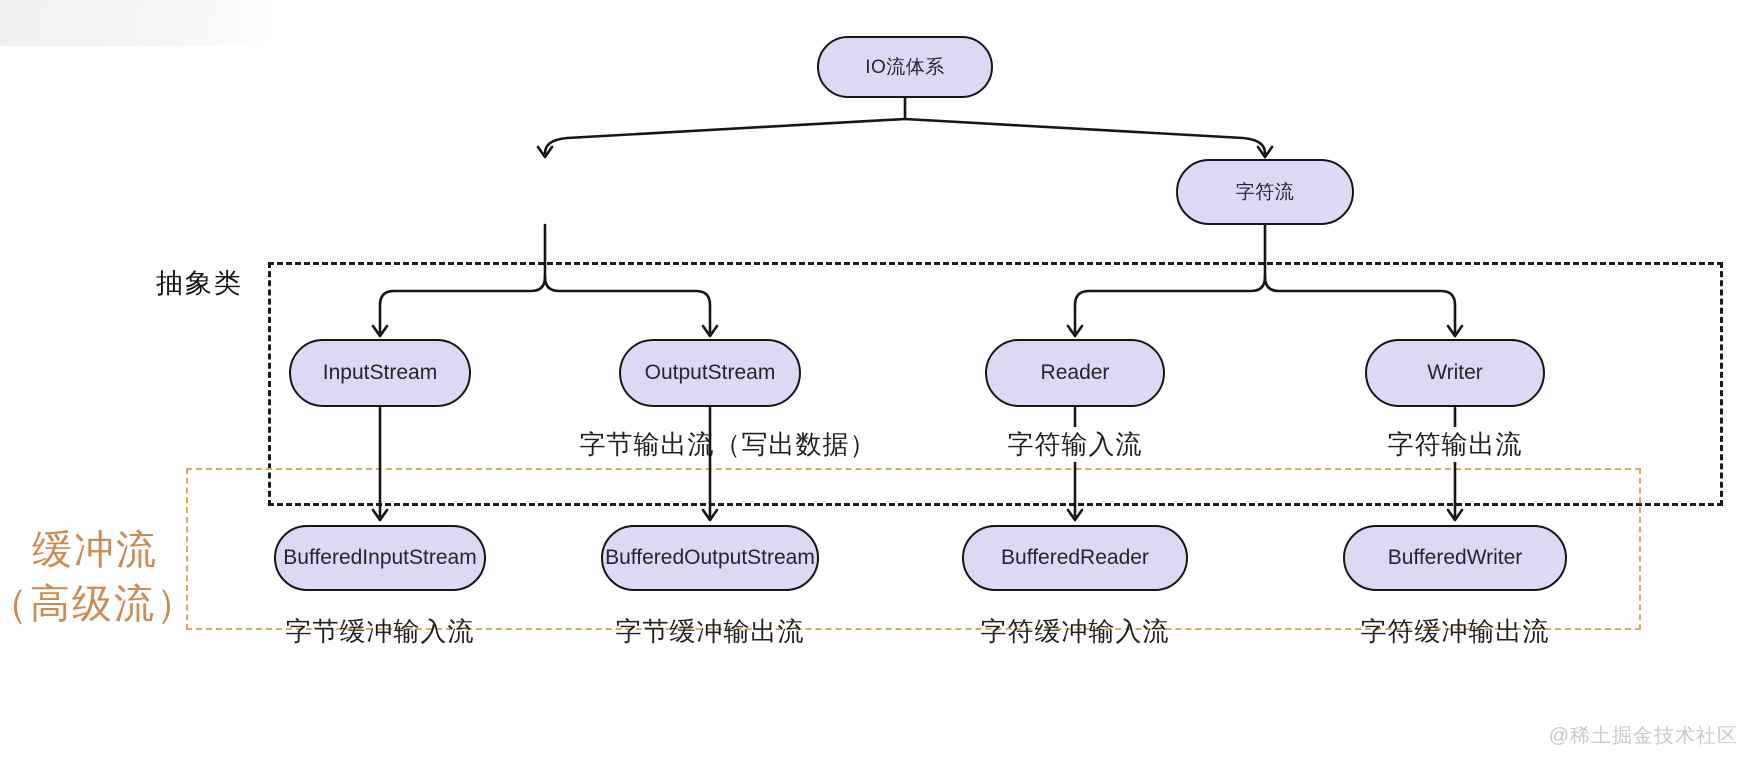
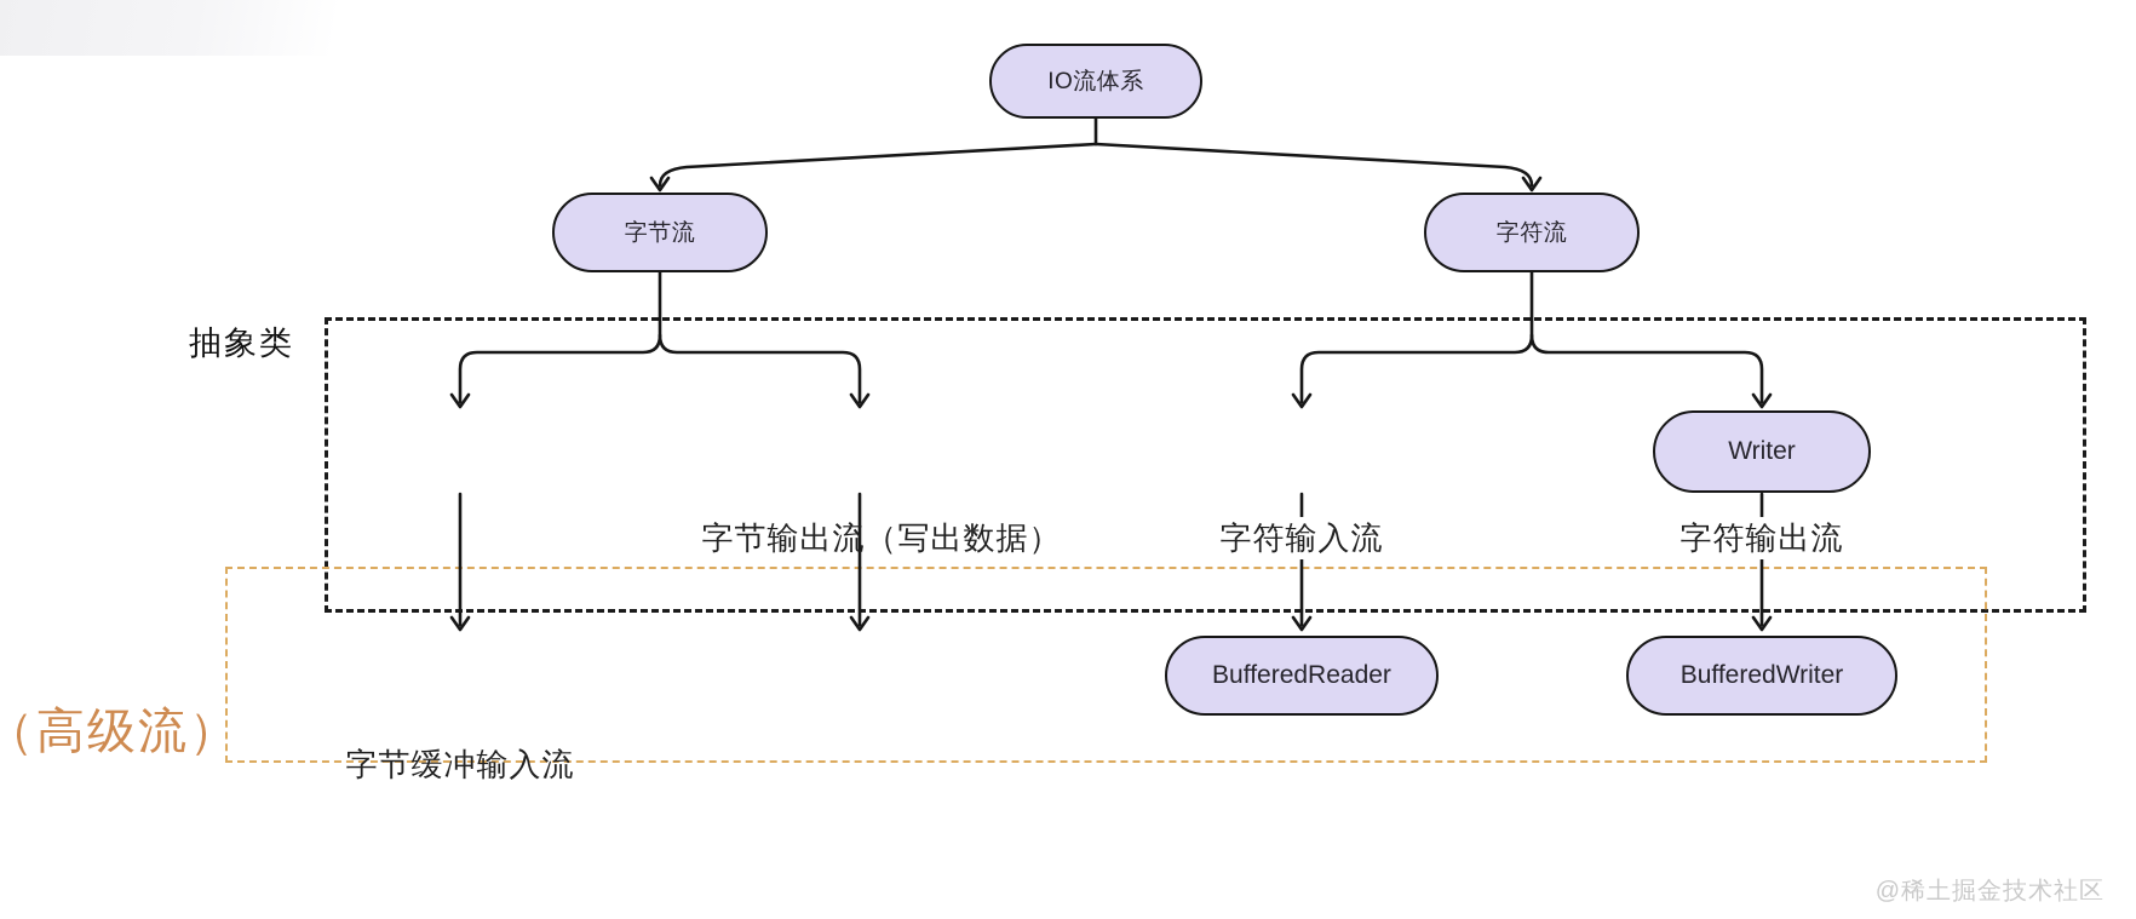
  IO流体系
+ 字节流
  字符流
- InputStream
- OutputStream
- Reader
  Writer
- BufferedInputStream
- BufferedOutputStream
  BufferedReader
  BufferedWriter
  字节输出流（写出数据）
  字符输入流
  字符输出流
  字节缓冲输入流
- 字节缓冲输出流
- 字符缓冲输入流
- 字符缓冲输出流
  抽象类
- 缓冲流
  （高级流）
  @稀土掘金技术社区
